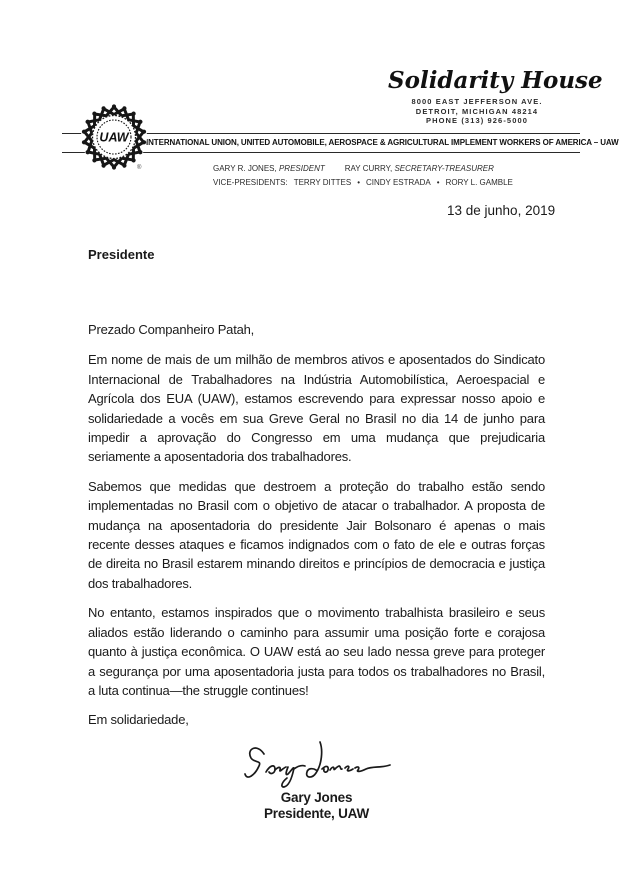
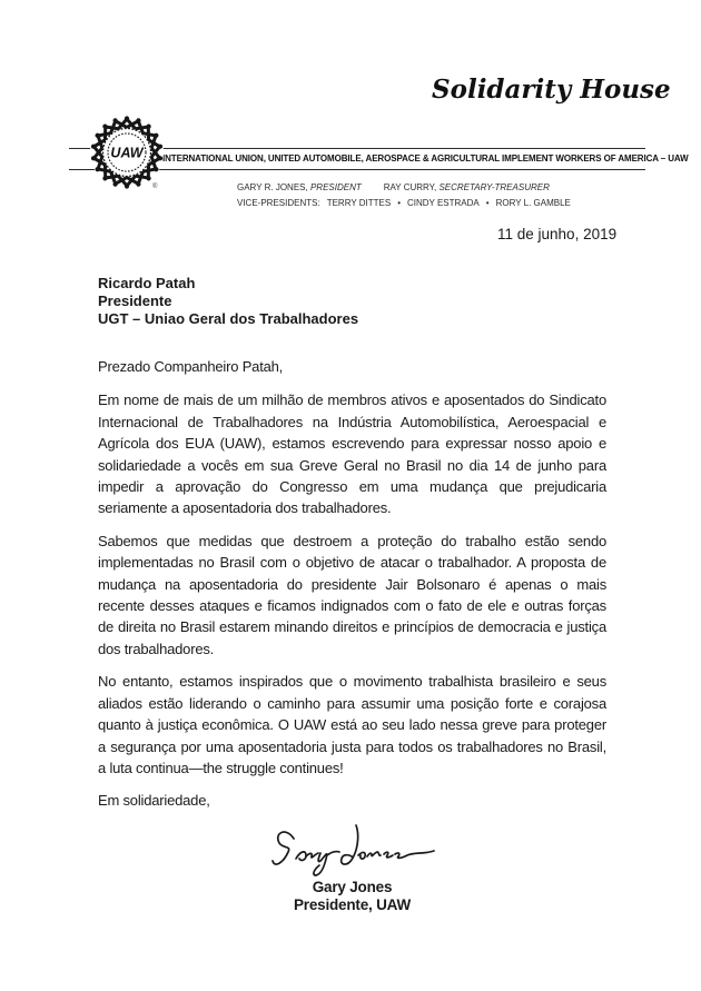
  Solidarity House
- 8000 EAST JEFFERSON AVE.
- DETROIT, MICHIGAN 48214
- PHONE (313) 926-5000
  INTERNATIONAL UNION, UNITED AUTOMOBILE, AEROSPACE & AGRICULTURAL IMPLEMENT WORKERS OF AMERICA – UAW
  UAW
  GARY R. JONES, PRESIDENT RAY CURRY, SECRETARY-TREASURER
  VICE-PRESIDENTS: TERRY DITTES • CINDY ESTRADA • RORY L. GAMBLE
- 13 de junho, 2019
+ 11 de junho, 2019
+ Ricardo Patah
  Presidente
+ UGT – Uniao Geral dos Trabalhadores
  Prezado Companheiro Patah,
  Em nome de mais de um milhão de membros ativos e aposentados do Sindicato Internacional de Trabalhadores na Indústria Automobilística, Aeroespacial e Agrícola dos EUA (UAW), estamos escrevendo para expressar nosso apoio e solidariedade a vocês em sua Greve Geral no Brasil no dia 14 de junho para impedir a aprovação do Congresso em uma mudança que prejudicaria seriamente a aposentadoria dos trabalhadores.
  Sabemos que medidas que destroem a proteção do trabalho estão sendo implementadas no Brasil com o objetivo de atacar o trabalhador. A proposta de mudança na aposentadoria do presidente Jair Bolsonaro é apenas o mais recente desses ataques e ficamos indignados com o fato de ele e outras forças de direita no Brasil estarem minando direitos e princípios de democracia e justiça dos trabalhadores.
  No entanto, estamos inspirados que o movimento trabalhista brasileiro e seus aliados estão liderando o caminho para assumir uma posição forte e corajosa quanto à justiça econômica. O UAW está ao seu lado nessa greve para proteger a segurança por uma aposentadoria justa para todos os trabalhadores no Brasil, a luta continua—the struggle continues!
  Em solidariedade,
  Gary Jones
  Presidente, UAW
